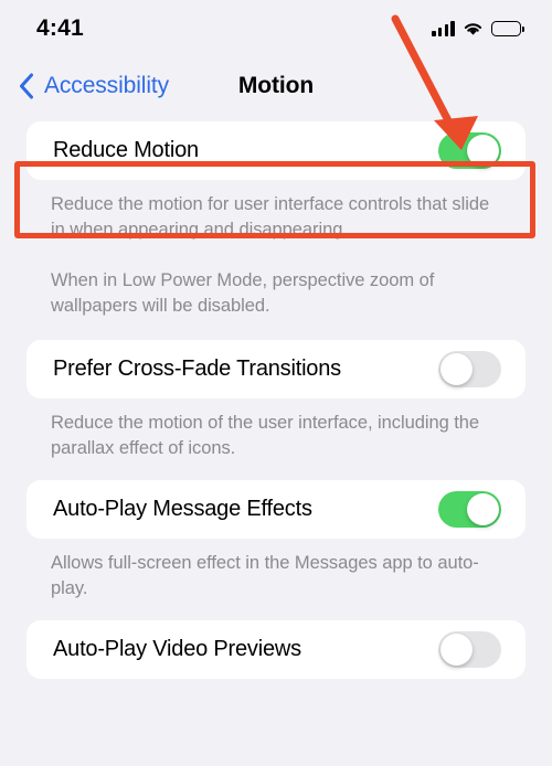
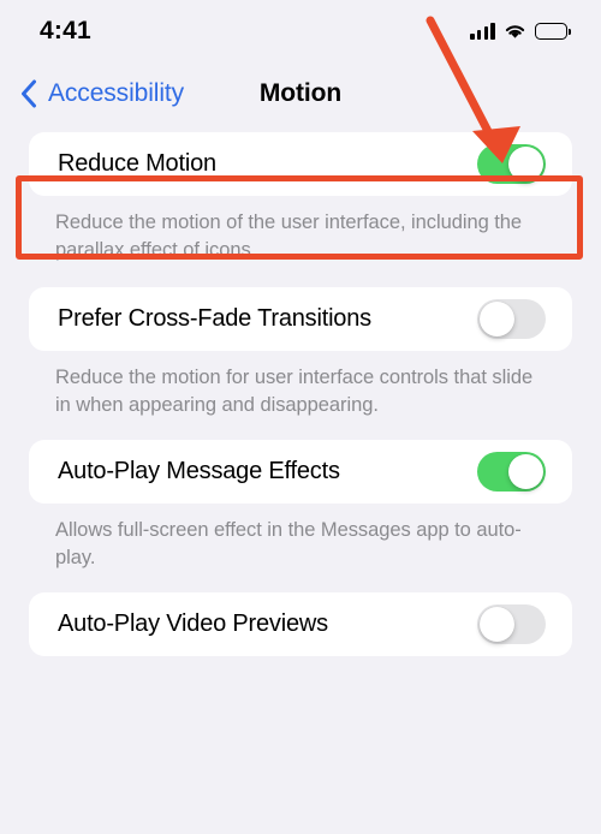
  4:41
  Accessibility
  Motion
  Reduce Motion
- Reduce the motion for user interface controls that slide in when appearing and disappearing.
+ Reduce the motion of the user interface, including the parallax effect of icons.
- When in Low Power Mode, perspective zoom of wallpapers will be disabled.
  Prefer Cross-Fade Transitions
- Reduce the motion of the user interface, including the parallax effect of icons.
+ Reduce the motion for user interface controls that slide in when appearing and disappearing.
  Auto-Play Message Effects
  Allows full-screen effect in the Messages app to auto-play.
  Auto-Play Video Previews
